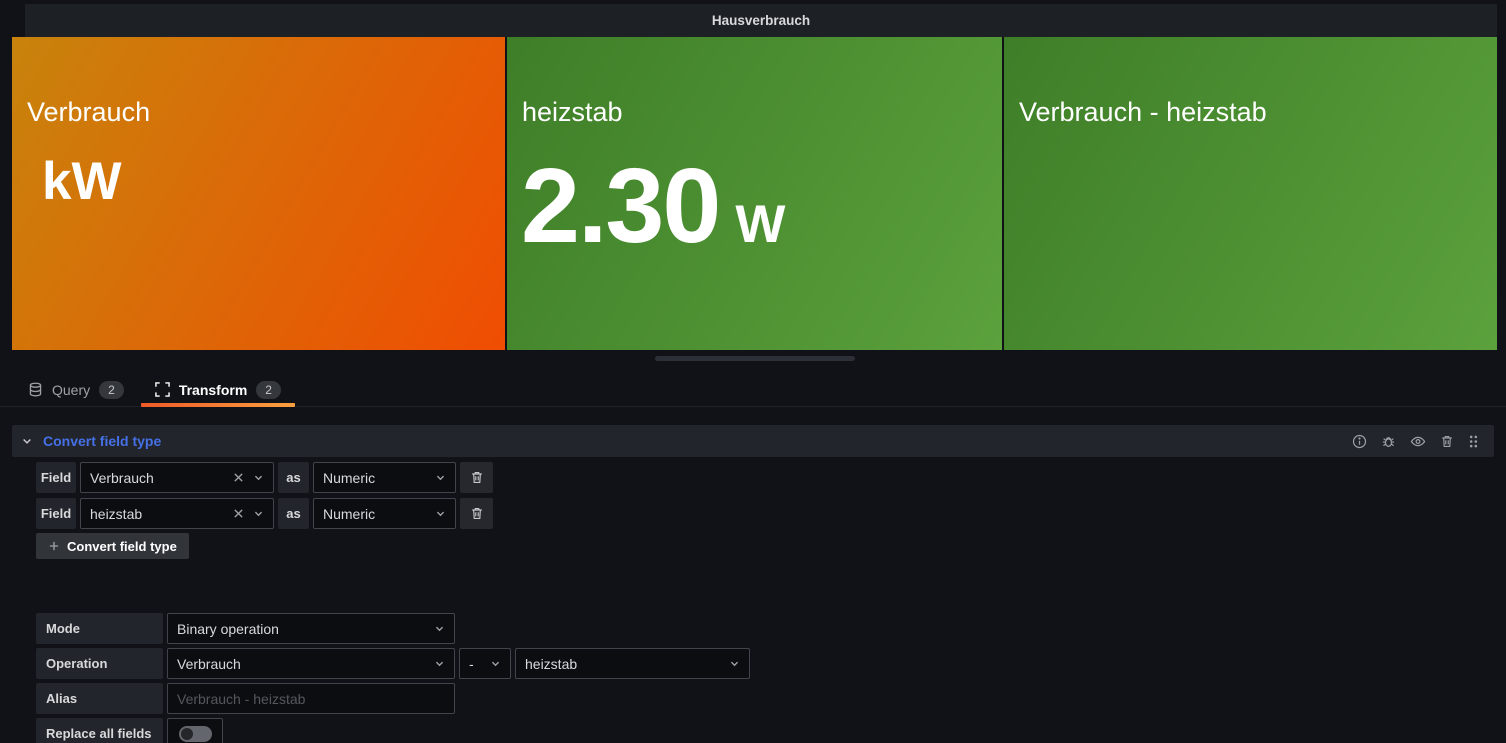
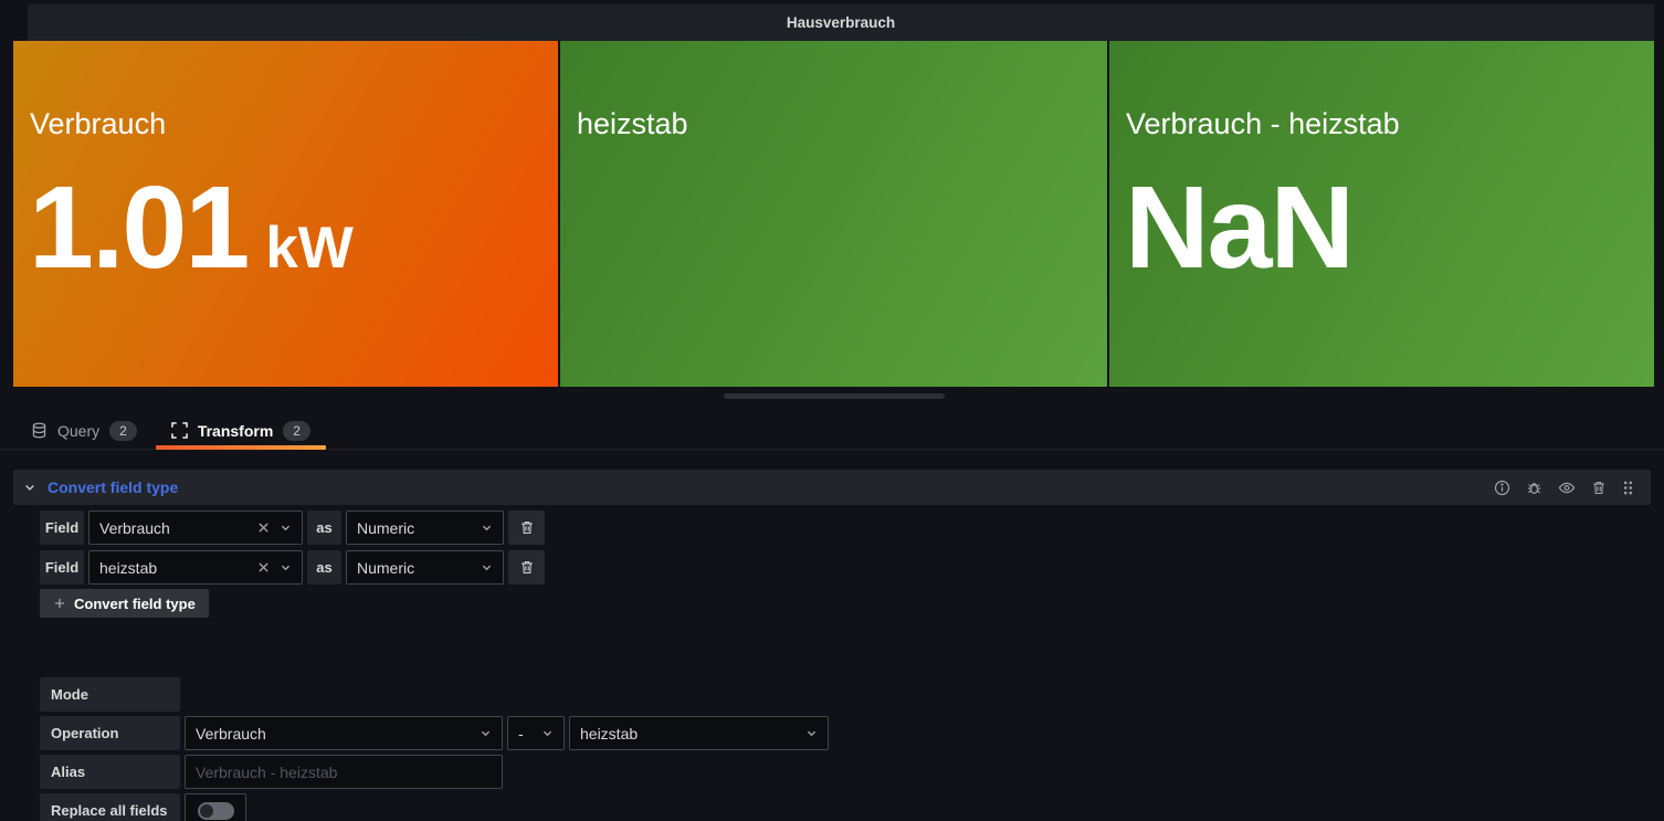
  Hausverbrauch
  Verbrauch
+ 1.01
  kW
  heizstab
- 2.30
- W
  Verbrauch - heizstab
+ NaN
  Query
  2
  Transform
  2
  Convert field type
  Field
  Verbrauch
  as
  Numeric
  Field
  heizstab
  as
  Numeric
  Convert field type
  Mode
- Binary operation
  Operation
  Verbrauch
  -
  heizstab
  Alias
  Verbrauch - heizstab
  Replace all fields
